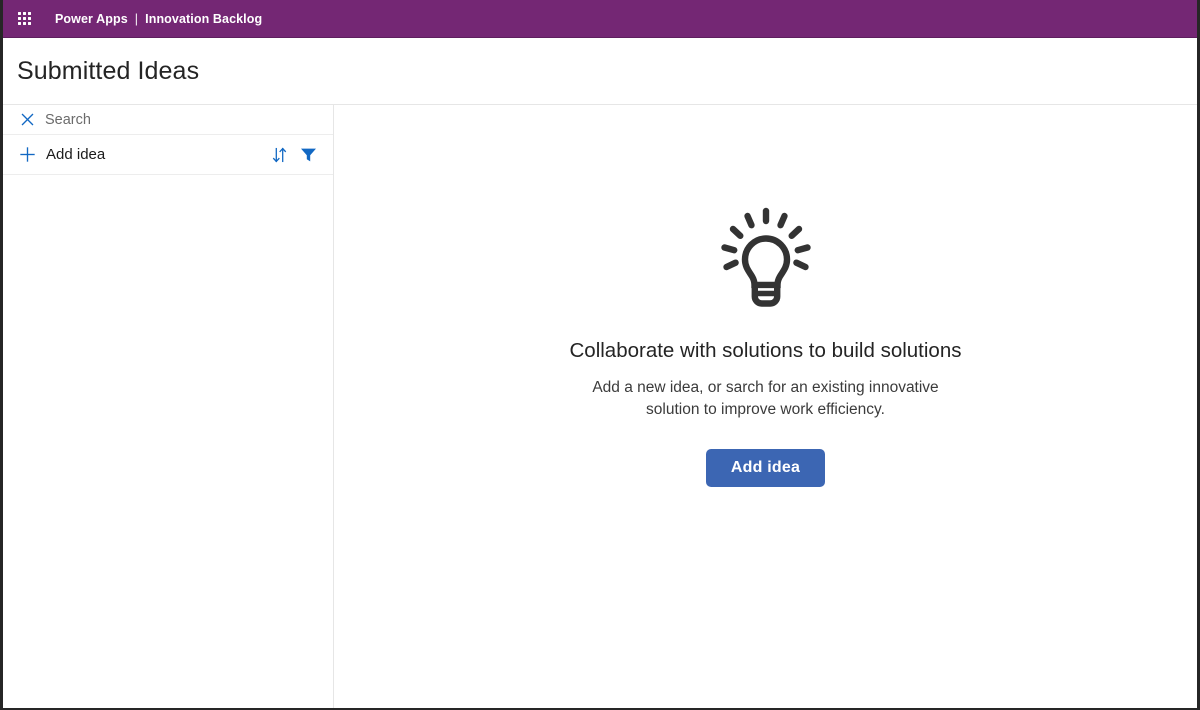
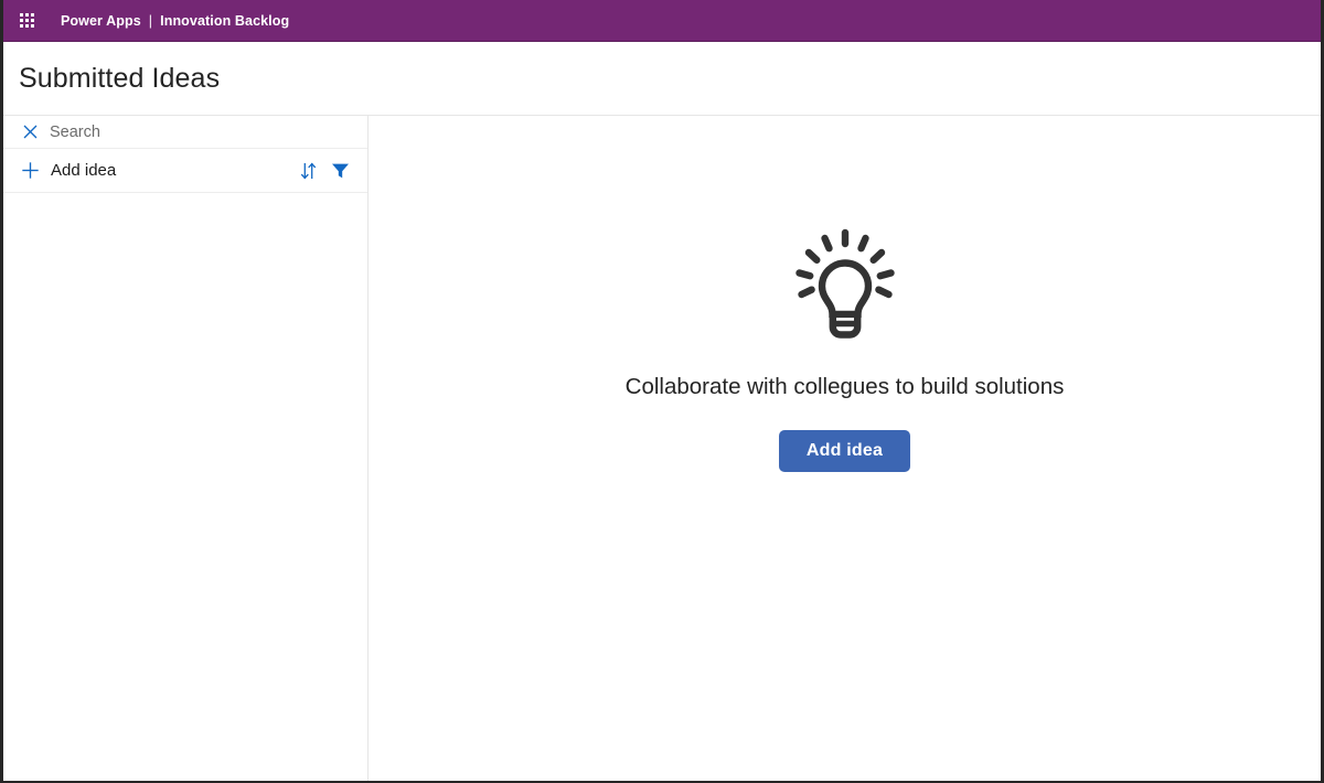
  Power Apps
  |
  Innovation Backlog
  Submitted Ideas
  Search
  Add idea
- Collaborate with solutions to build solutions
+ Collaborate with collegues to build solutions
- Add a new idea, or sarch for an existing innovative solution to improve work efficiency.
  Add idea
